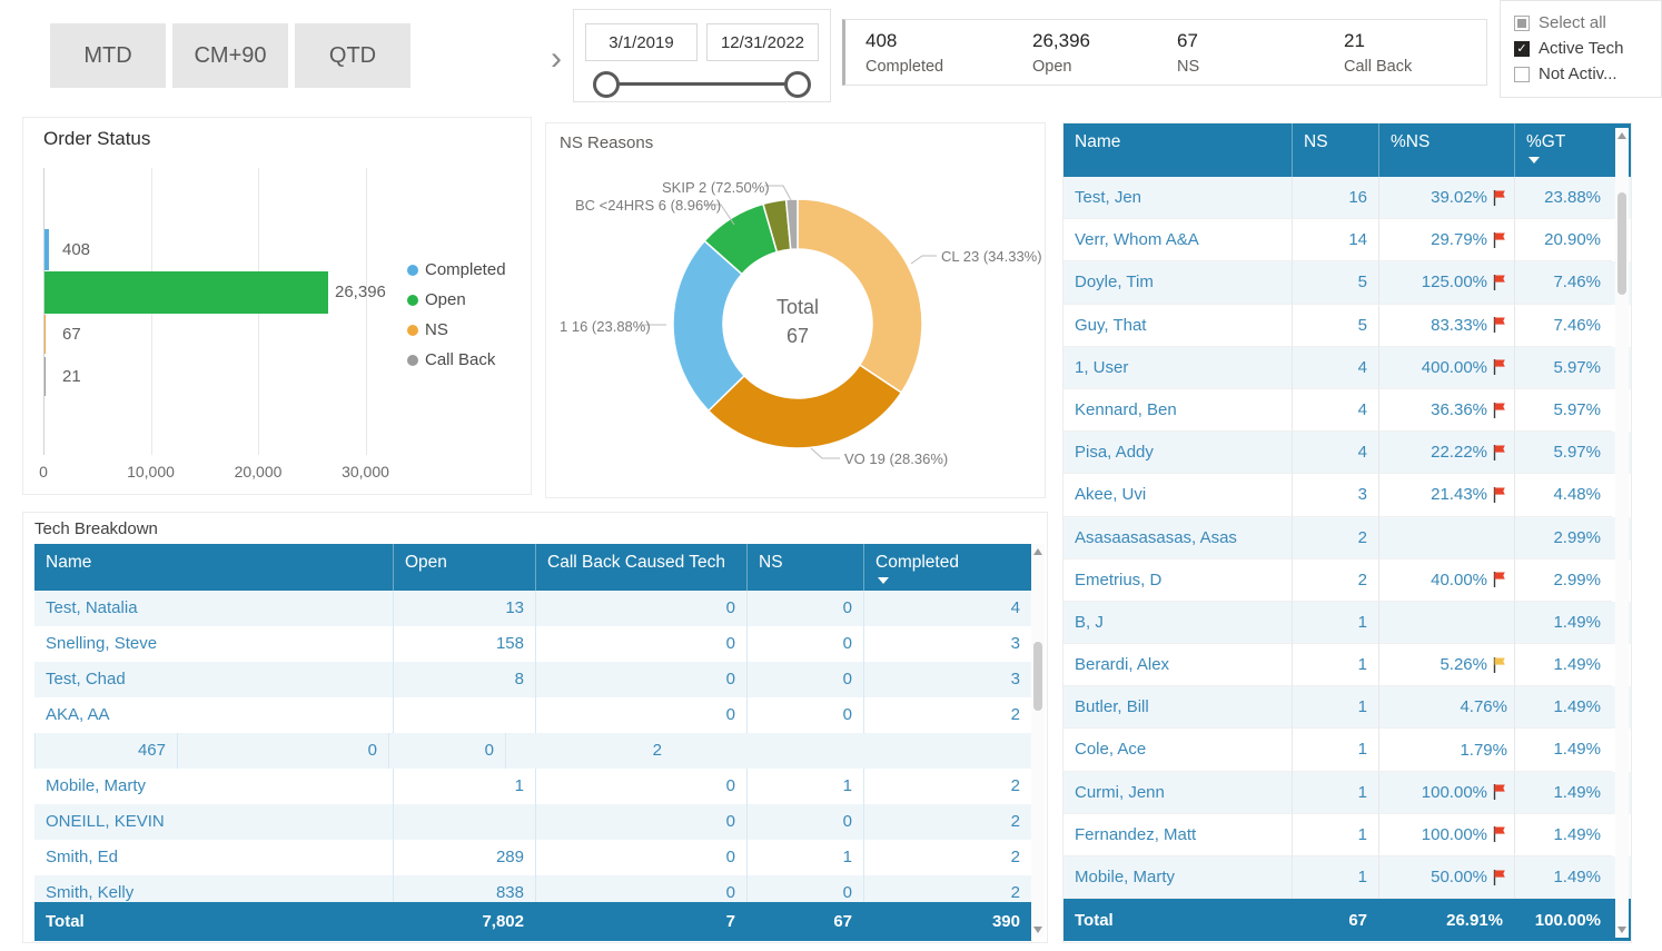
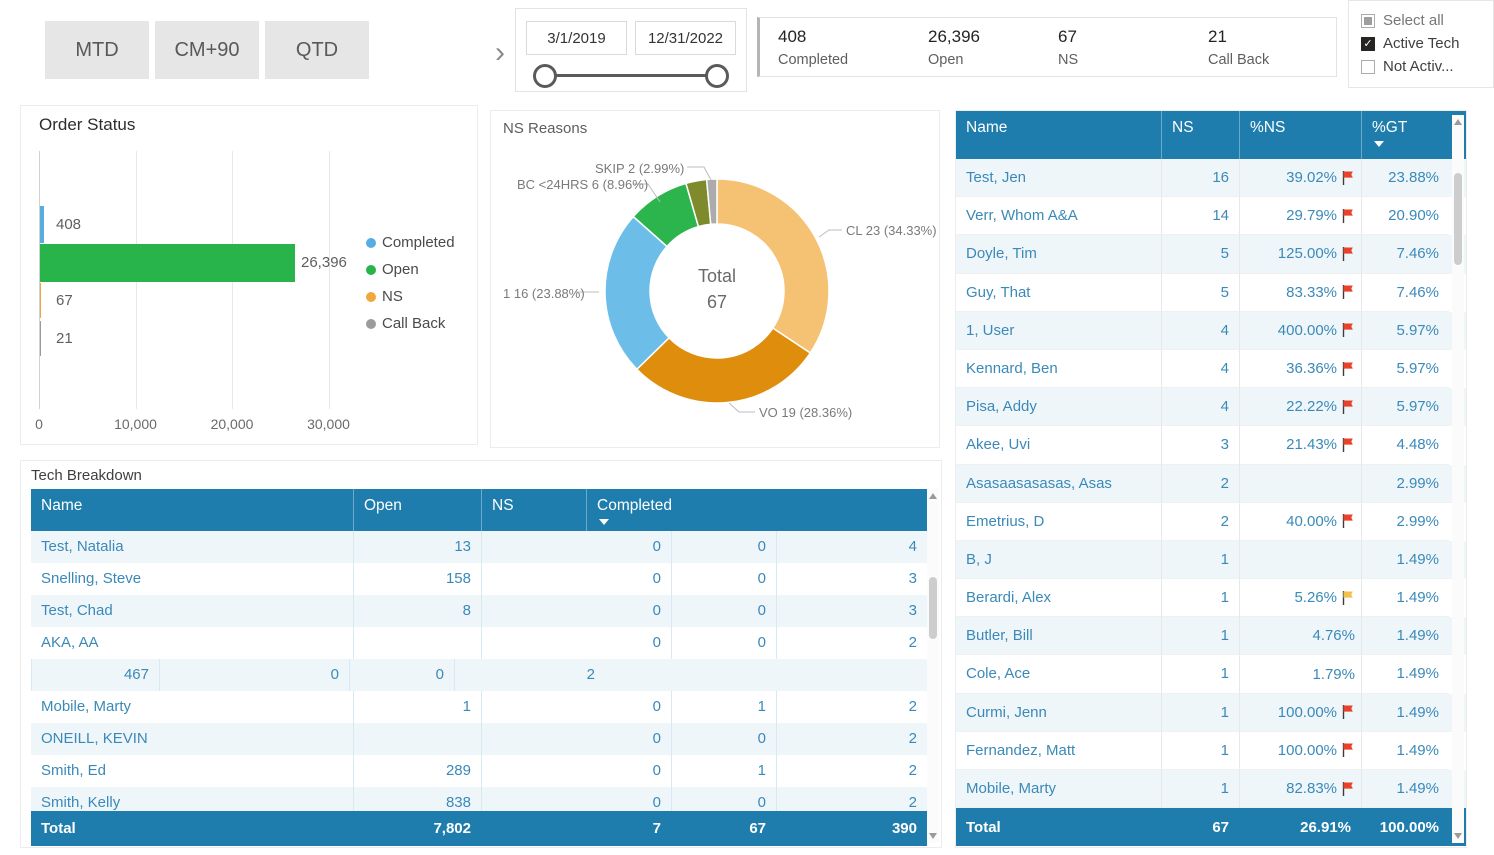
  MTD
  CM+90
  QTD
  ›
  3/1/2019
  12/31/2022
  408
  Completed
  26,396
  Open
  67
  NS
  21
  Call Back
  Select all
  ✓
  Active Tech
  Not Activ...
  Order Status
  0
  10,000
  20,000
  30,000
  408
  26,396
  67
  21
  Completed
  Open
  NS
  Call Back
  NS Reasons
  Total
  67
  CL 23 (34.33%)
  VO 19 (28.36%)
  1 16 (23.88%)
  BC <24HRS 6 (8.96%)
- SKIP 2 (72.50%)
+ SKIP 2 (2.99%)
  Name
  NS
  %NS
  %GT
  Test, Jen
  16
  39.02%
  23.88%
  Verr, Whom A&A
  14
  29.79%
  20.90%
  Doyle, Tim
  5
  125.00%
  7.46%
  Guy, That
  5
  83.33%
  7.46%
  1, User
  4
  400.00%
  5.97%
  Kennard, Ben
  4
  36.36%
  5.97%
  Pisa, Addy
  4
  22.22%
  5.97%
  Akee, Uvi
  3
  21.43%
  4.48%
  Asasaasasasas, Asas
  2
  2.99%
  Emetrius, D
  2
  40.00%
  2.99%
  B, J
  1
  1.49%
  Berardi, Alex
  1
  5.26%
  1.49%
  Butler, Bill
  1
  4.76%
  1.49%
  Cole, Ace
  1
  1.79%
  1.49%
  Curmi, Jenn
  1
  100.00%
  1.49%
  Fernandez, Matt
  1
  100.00%
  1.49%
  Mobile, Marty
  1
- 50.00%
+ 82.83%
  1.49%
  Total
  67
  26.91%
  100.00%
  Tech Breakdown
  Name
  Open
- Call Back Caused Tech
  NS
  Completed
  Test, Natalia
  13
  0
  0
  4
  Snelling, Steve
  158
  0
  0
  3
  Test, Chad
  8
  0
  0
  3
  AKA, AA
  0
  0
  2
  467
  0
  0
  2
  Mobile, Marty
  1
  0
  1
  2
  ONEILL, KEVIN
  0
  0
  2
  Smith, Ed
  289
  0
  1
  2
  Smith, Kelly
  838
  0
  0
  2
  Total
  7,802
  7
  67
  390
